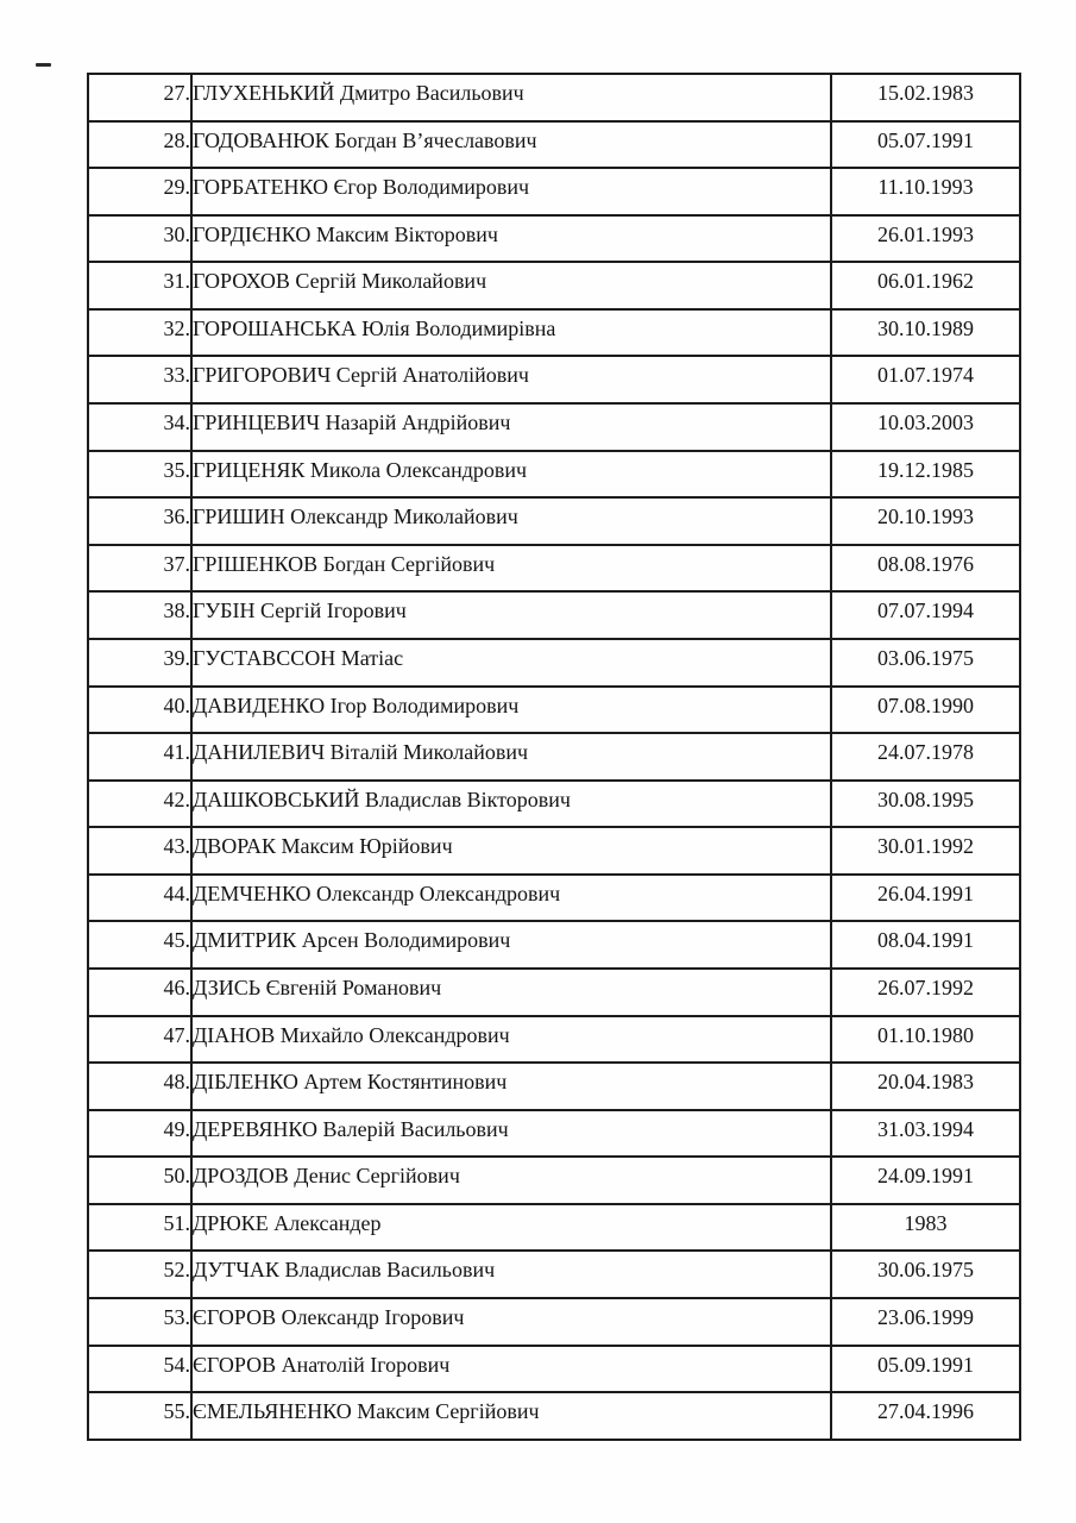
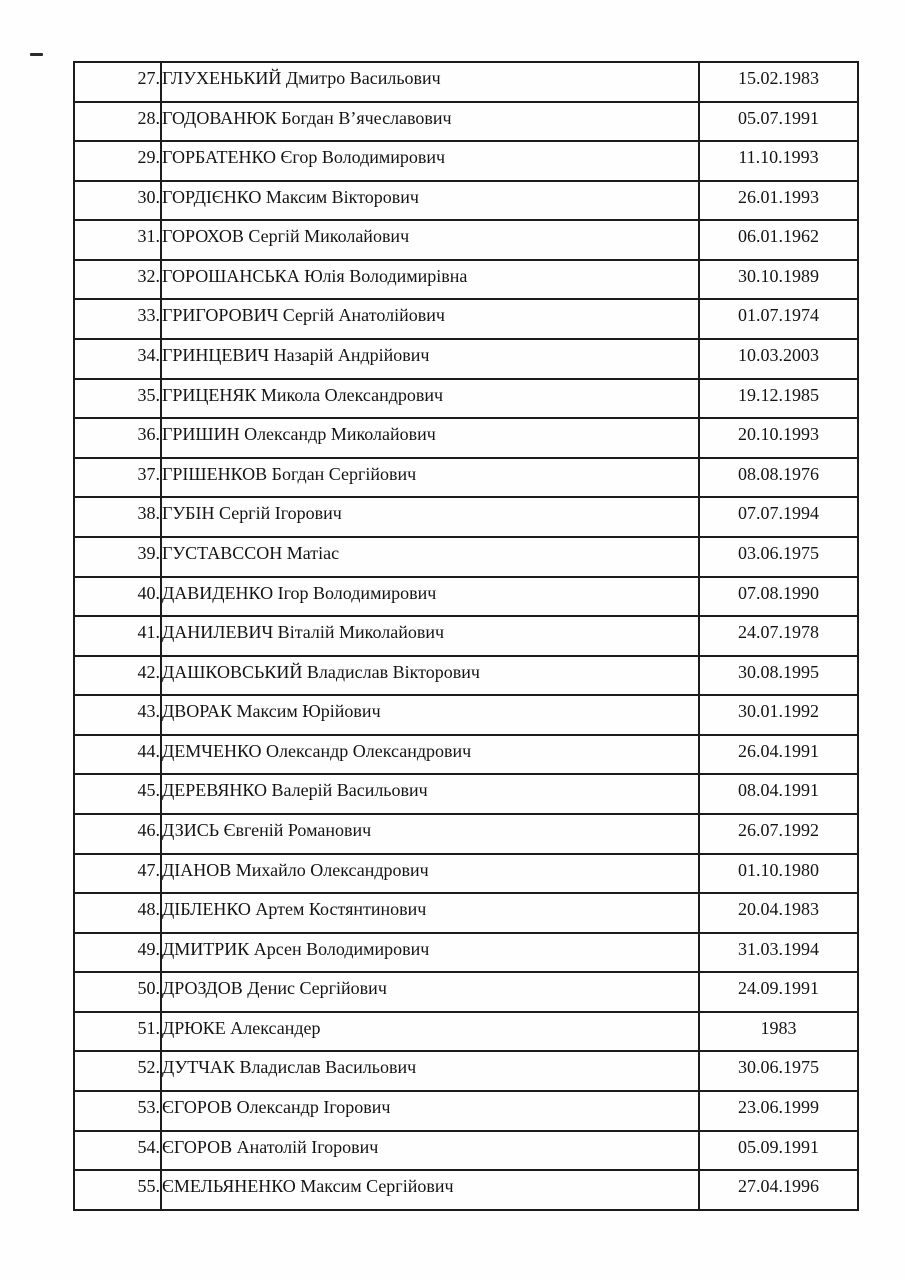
  27.	ГЛУХЕНЬКИЙ Дмитро Васильович	15.02.1983
  28.	ГОДОВАНЮК Богдан В’ячеславович	05.07.1991
  29.	ГОРБАТЕНКО Єгор Володимирович	11.10.1993
  30.	ГОРДІЄНКО Максим Вікторович	26.01.1993
  31.	ГОРОХОВ Сергій Миколайович	06.01.1962
  32.	ГОРОШАНСЬКА Юлія Володимирівна	30.10.1989
  33.	ГРИГОРОВИЧ Сергій Анатолійович	01.07.1974
  34.	ГРИНЦЕВИЧ Назарій Андрійович	10.03.2003
  35.	ГРИЦЕНЯК Микола Олександрович	19.12.1985
  36.	ГРИШИН Олександр Миколайович	20.10.1993
  37.	ГРІШЕНКОВ Богдан Сергійович	08.08.1976
  38.	ГУБІН Сергій Ігорович	07.07.1994
  39.	ГУСТАВССОН Матіас	03.06.1975
  40.	ДАВИДЕНКО Ігор Володимирович	07.08.1990
  41.	ДАНИЛЕВИЧ Віталій Миколайович	24.07.1978
  42.	ДАШКОВСЬКИЙ Владислав Вікторович	30.08.1995
  43.	ДВОРАК Максим Юрійович	30.01.1992
  44.	ДЕМЧЕНКО Олександр Олександрович	26.04.1991
- 45.	ДМИТРИК Арсен Володимирович	08.04.1991
+ 45.	ДЕРЕВЯНКО Валерій Васильович	08.04.1991
  46.	ДЗИСЬ Євгеній Романович	26.07.1992
  47.	ДІАНОВ Михайло Олександрович	01.10.1980
  48.	ДІБЛЕНКО Артем Костянтинович	20.04.1983
- 49.	ДЕРЕВЯНКО Валерій Васильович	31.03.1994
+ 49.	ДМИТРИК Арсен Володимирович	31.03.1994
  50.	ДРОЗДОВ Денис Сергійович	24.09.1991
  51.	ДРЮКЕ Александер	1983
  52.	ДУТЧАК Владислав Васильович	30.06.1975
  53.	ЄГОРОВ Олександр Ігорович	23.06.1999
  54.	ЄГОРОВ Анатолій Ігорович	05.09.1991
  55.	ЄМЕЛЬЯНЕНКО Максим Сергійович	27.04.1996
